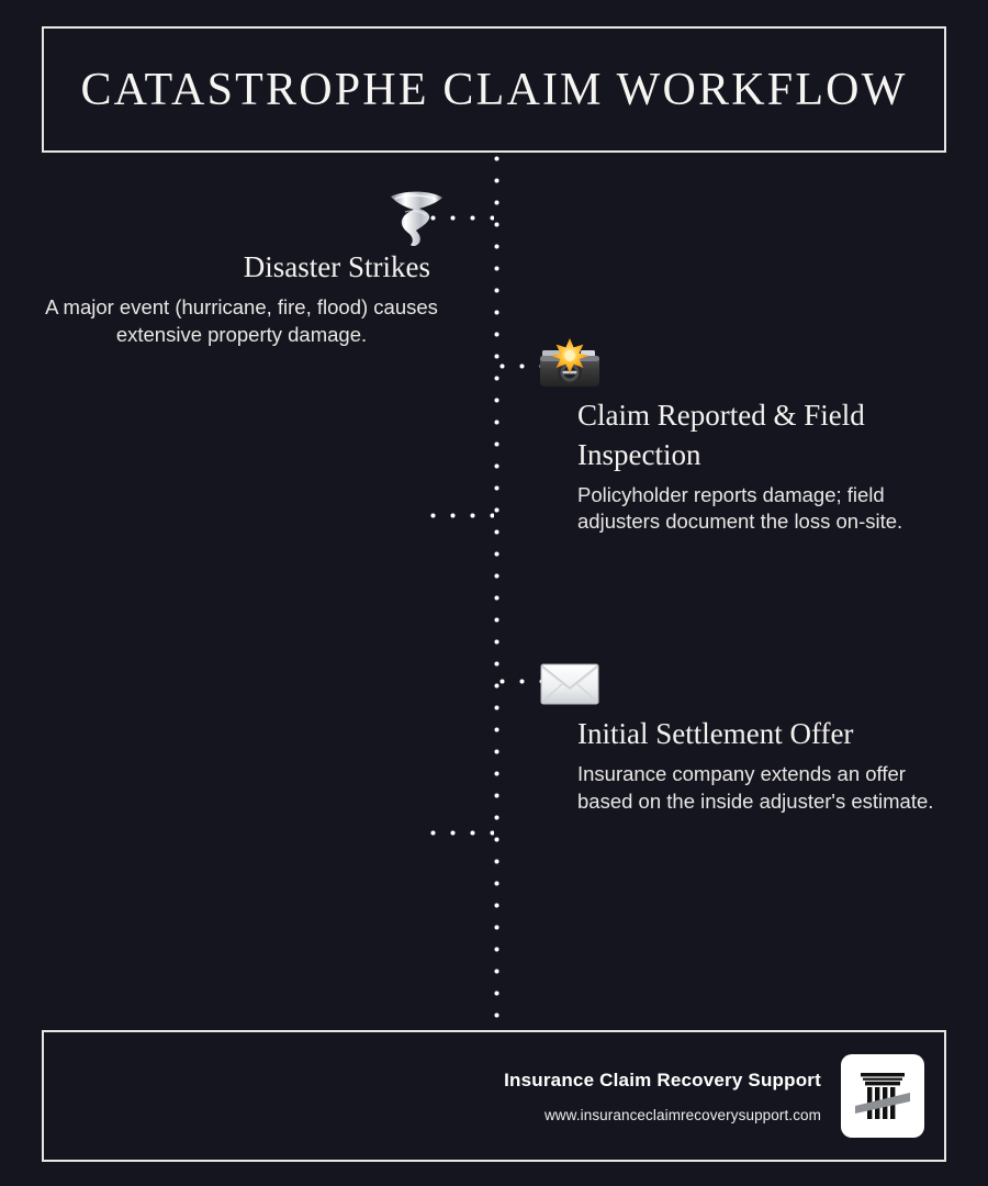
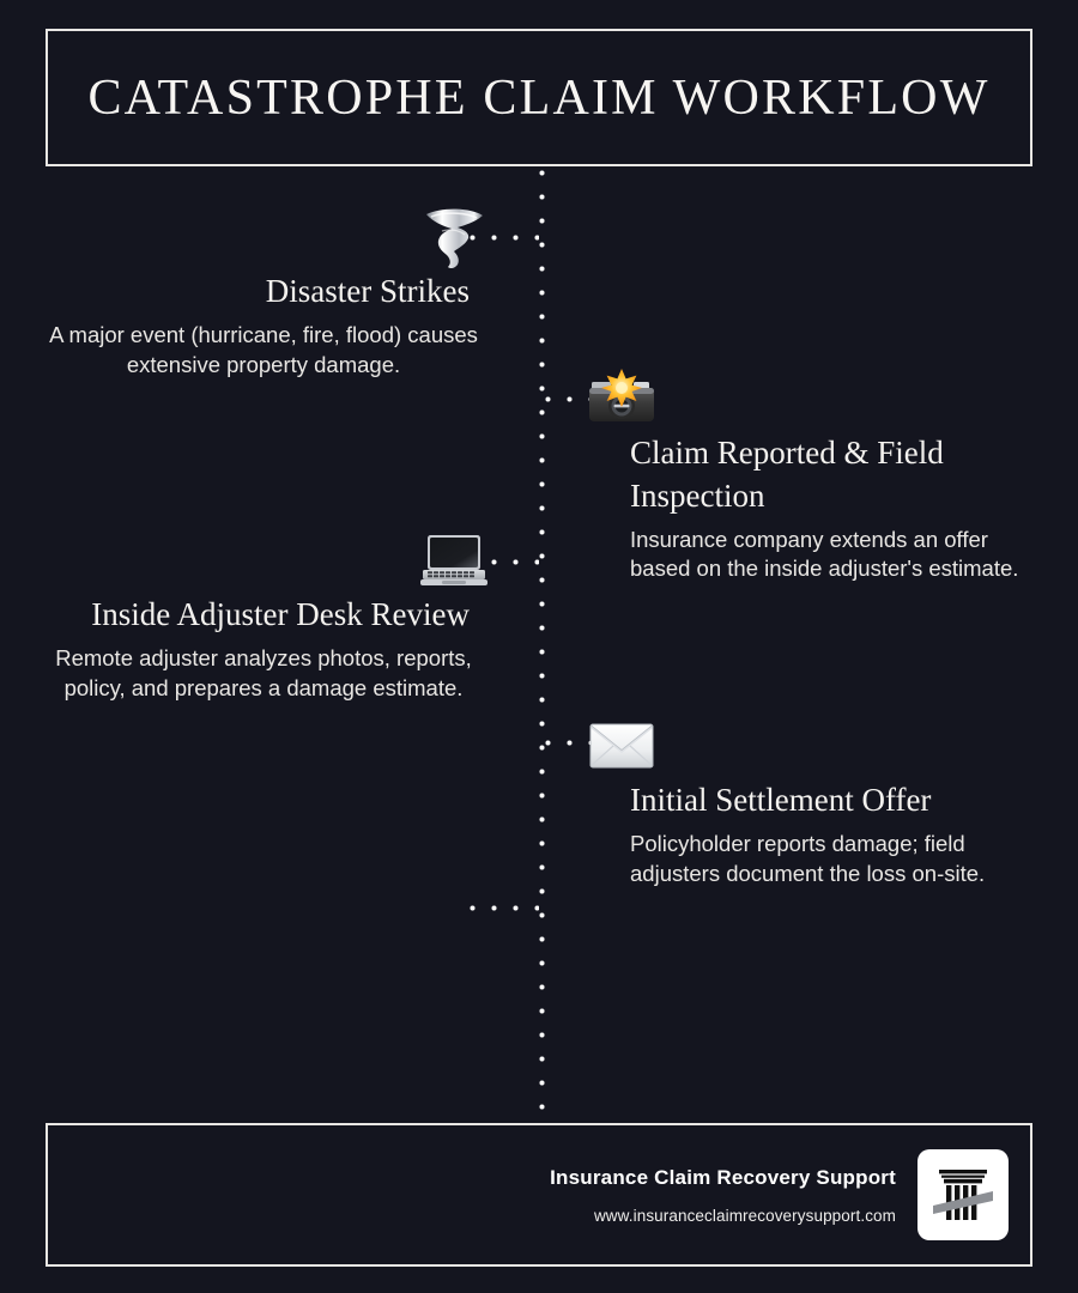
  CATASTROPHE CLAIM WORKFLOW
  Disaster Strikes
  A major event (hurricane, fire, flood) causes extensive property damage.
  Claim Reported & Field Inspection
- Policyholder reports damage; field adjusters document the loss on-site.
+ Insurance company extends an offer based on the inside adjuster's estimate.
+ Inside Adjuster Desk Review
+ Remote adjuster analyzes photos, reports, policy, and prepares a damage estimate.
  Initial Settlement Offer
- Insurance company extends an offer based on the inside adjuster's estimate.
+ Policyholder reports damage; field adjusters document the loss on-site.
  Insurance Claim Recovery Support
  www.insuranceclaimrecoverysupport.com
